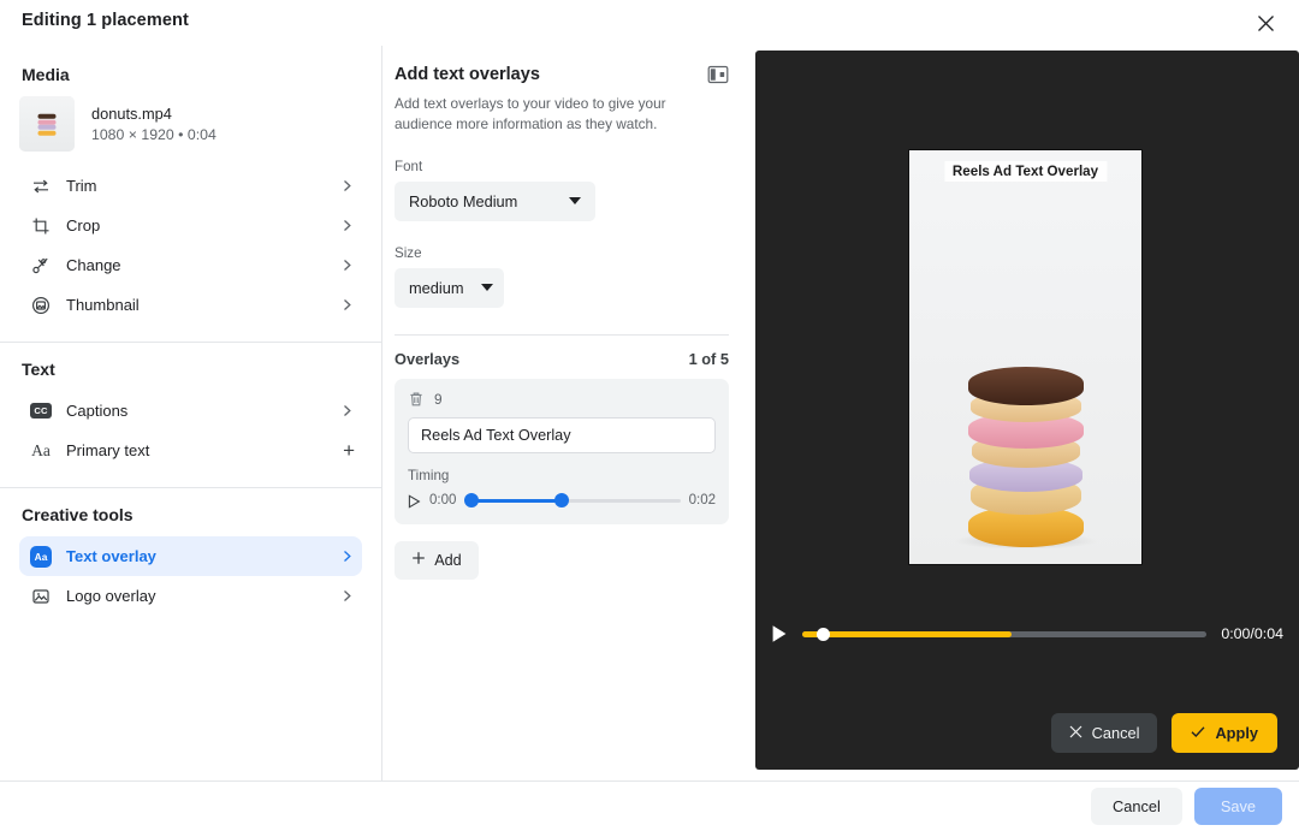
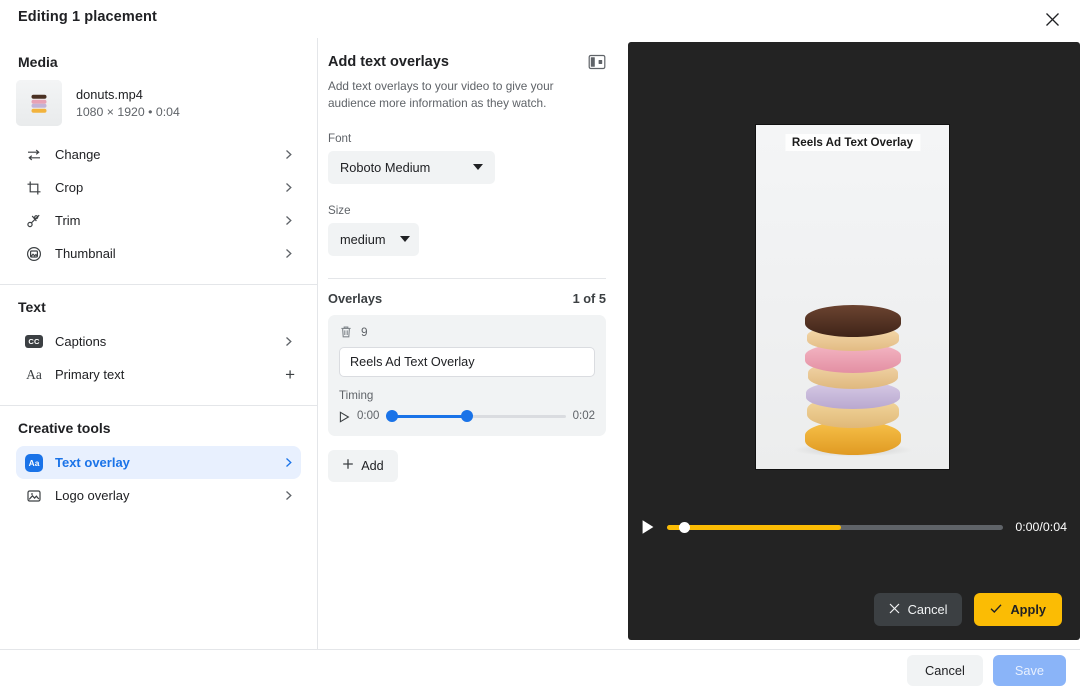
  Editing 1 placement
  Media
  donuts.mp4
  1080 × 1920 • 0:04
- Trim
+ Change
  Crop
- Change
+ Trim
  Thumbnail
  Text
  CC
  Captions
  Aa
  Primary text
  +
  Creative tools
  Aa
  Text overlay
  Logo overlay
  Add text overlays
  Add text overlays to your video to give your audience more information as they watch.
  Font
  Roboto Medium
  Size
  medium
  Overlays
  1 of 5
  9
  Reels Ad Text Overlay
  Timing
  0:00
  0:02
  Add
  Reels Ad Text Overlay
  0:00/0:04
  Cancel
  Apply
  Cancel
  Save
